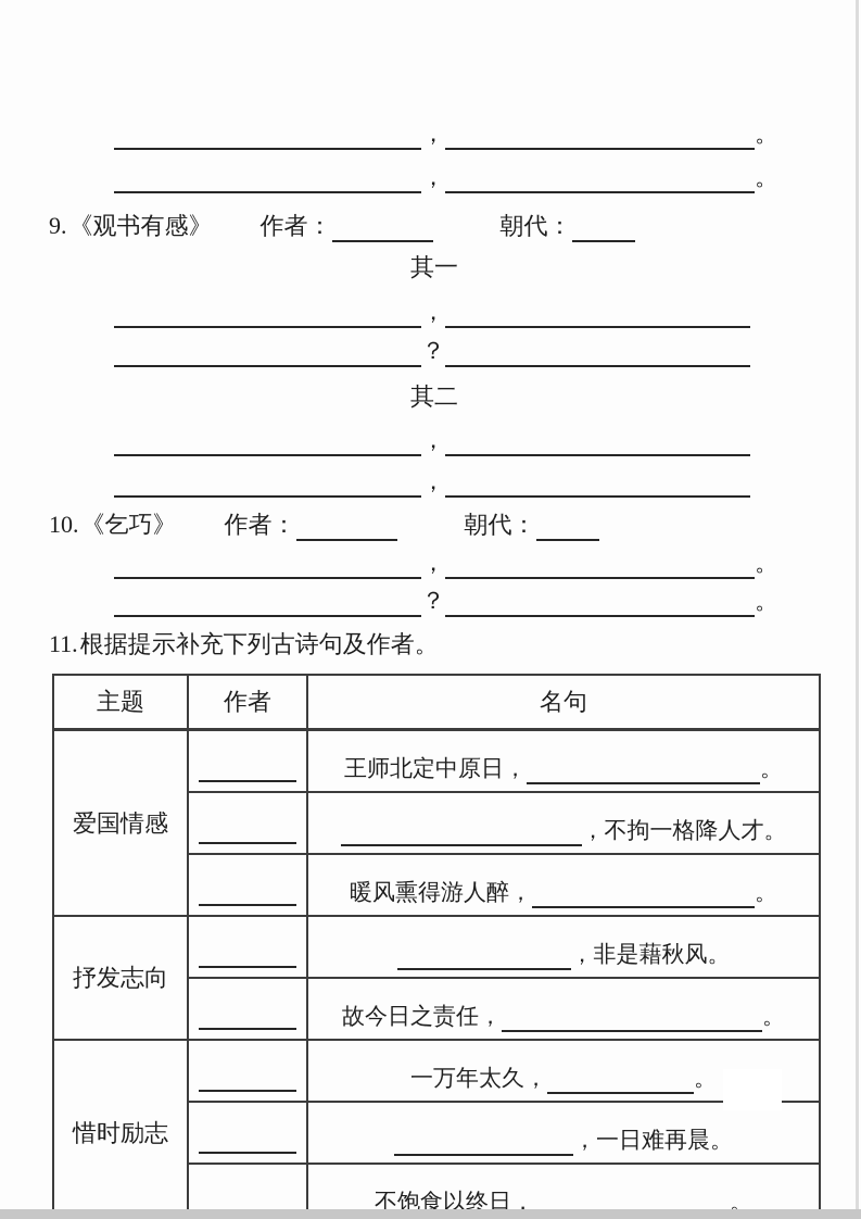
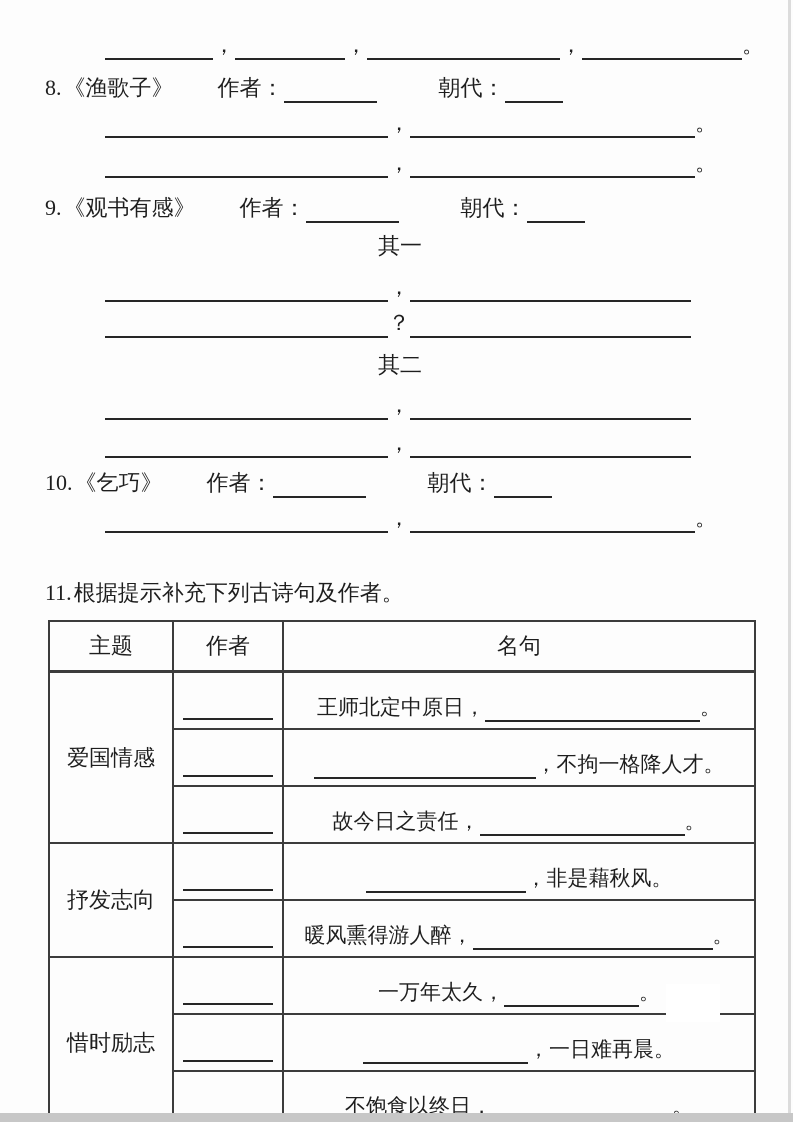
+ ， ， ， 。
+ 8.《渔歌子》 作者： 朝代：
  ， 。
  ， 。
  9.《观书有感》 作者： 朝代：
  其一
  ，
  ？
  其二
  ，
  ，
  10.《乞巧》 作者： 朝代：
  ， 。
- ？ 。
  11.根据提示补充下列古诗句及作者。
  主题	作者	名句
  爱国情感		王师北定中原日， 。
  	，不拘一格降人才。
- 	暖风熏得游人醉， 。
+ 	故今日之责任， 。
  抒发志向		，非是藉秋风。
- 	故今日之责任， 。
+ 	暖风熏得游人醉， 。
  惜时励志		一万年太久， 。
  	，一日难再晨。
  	不饱食以终日， 。
